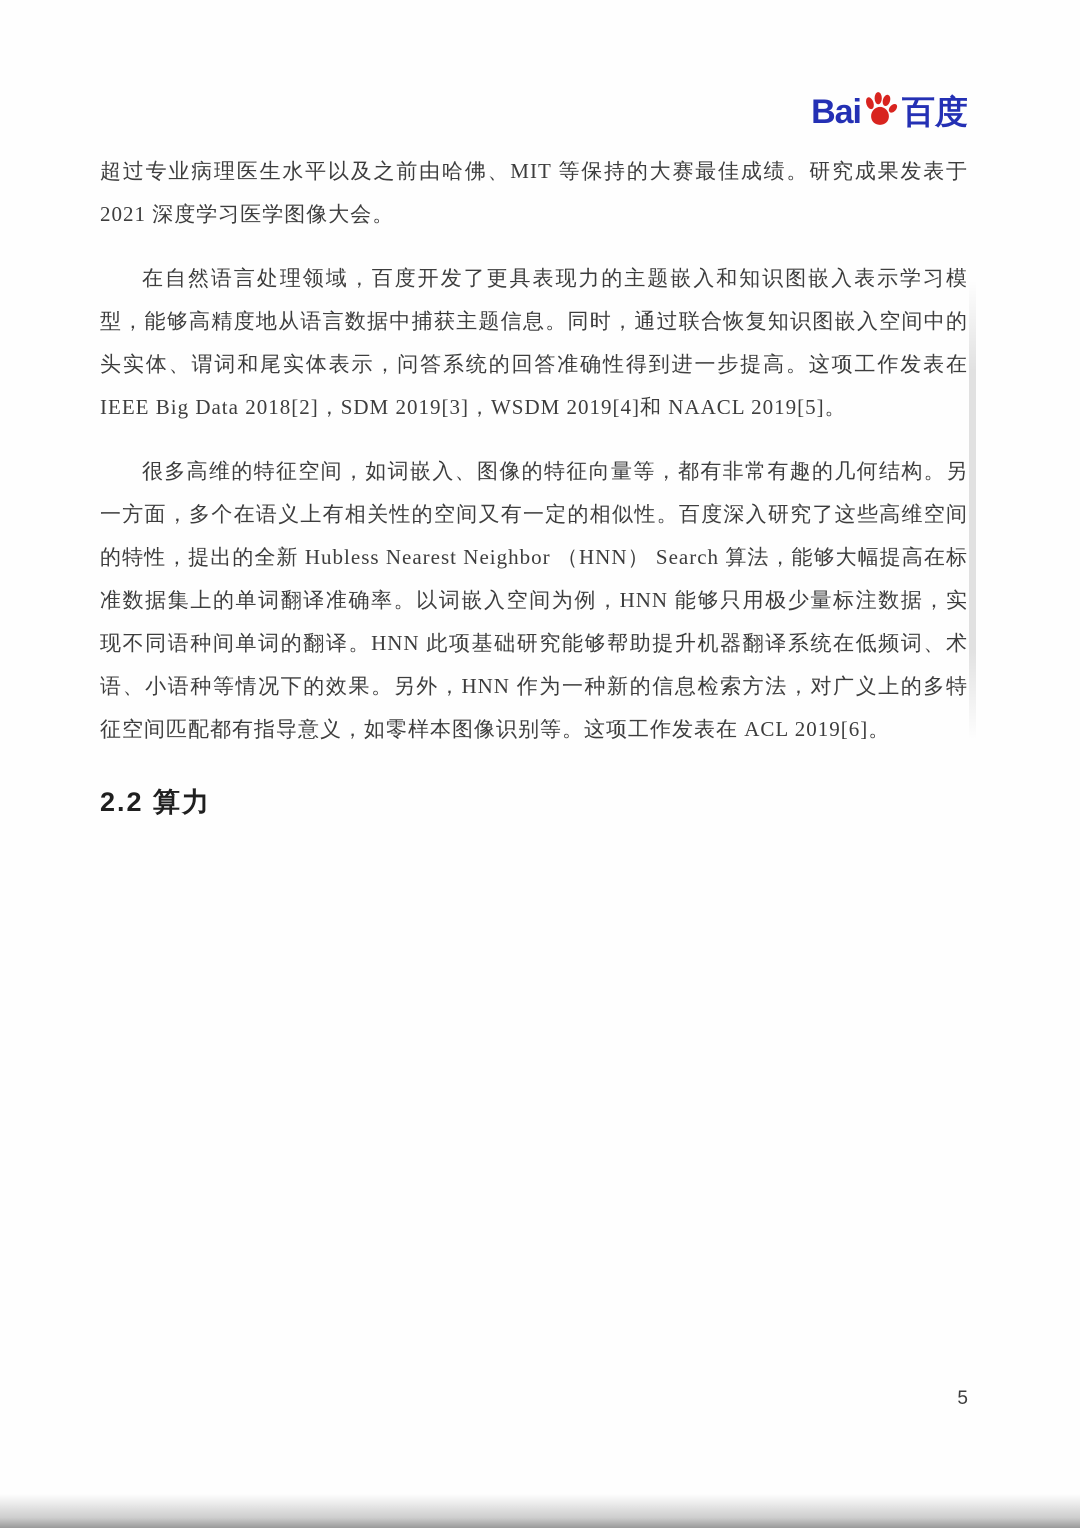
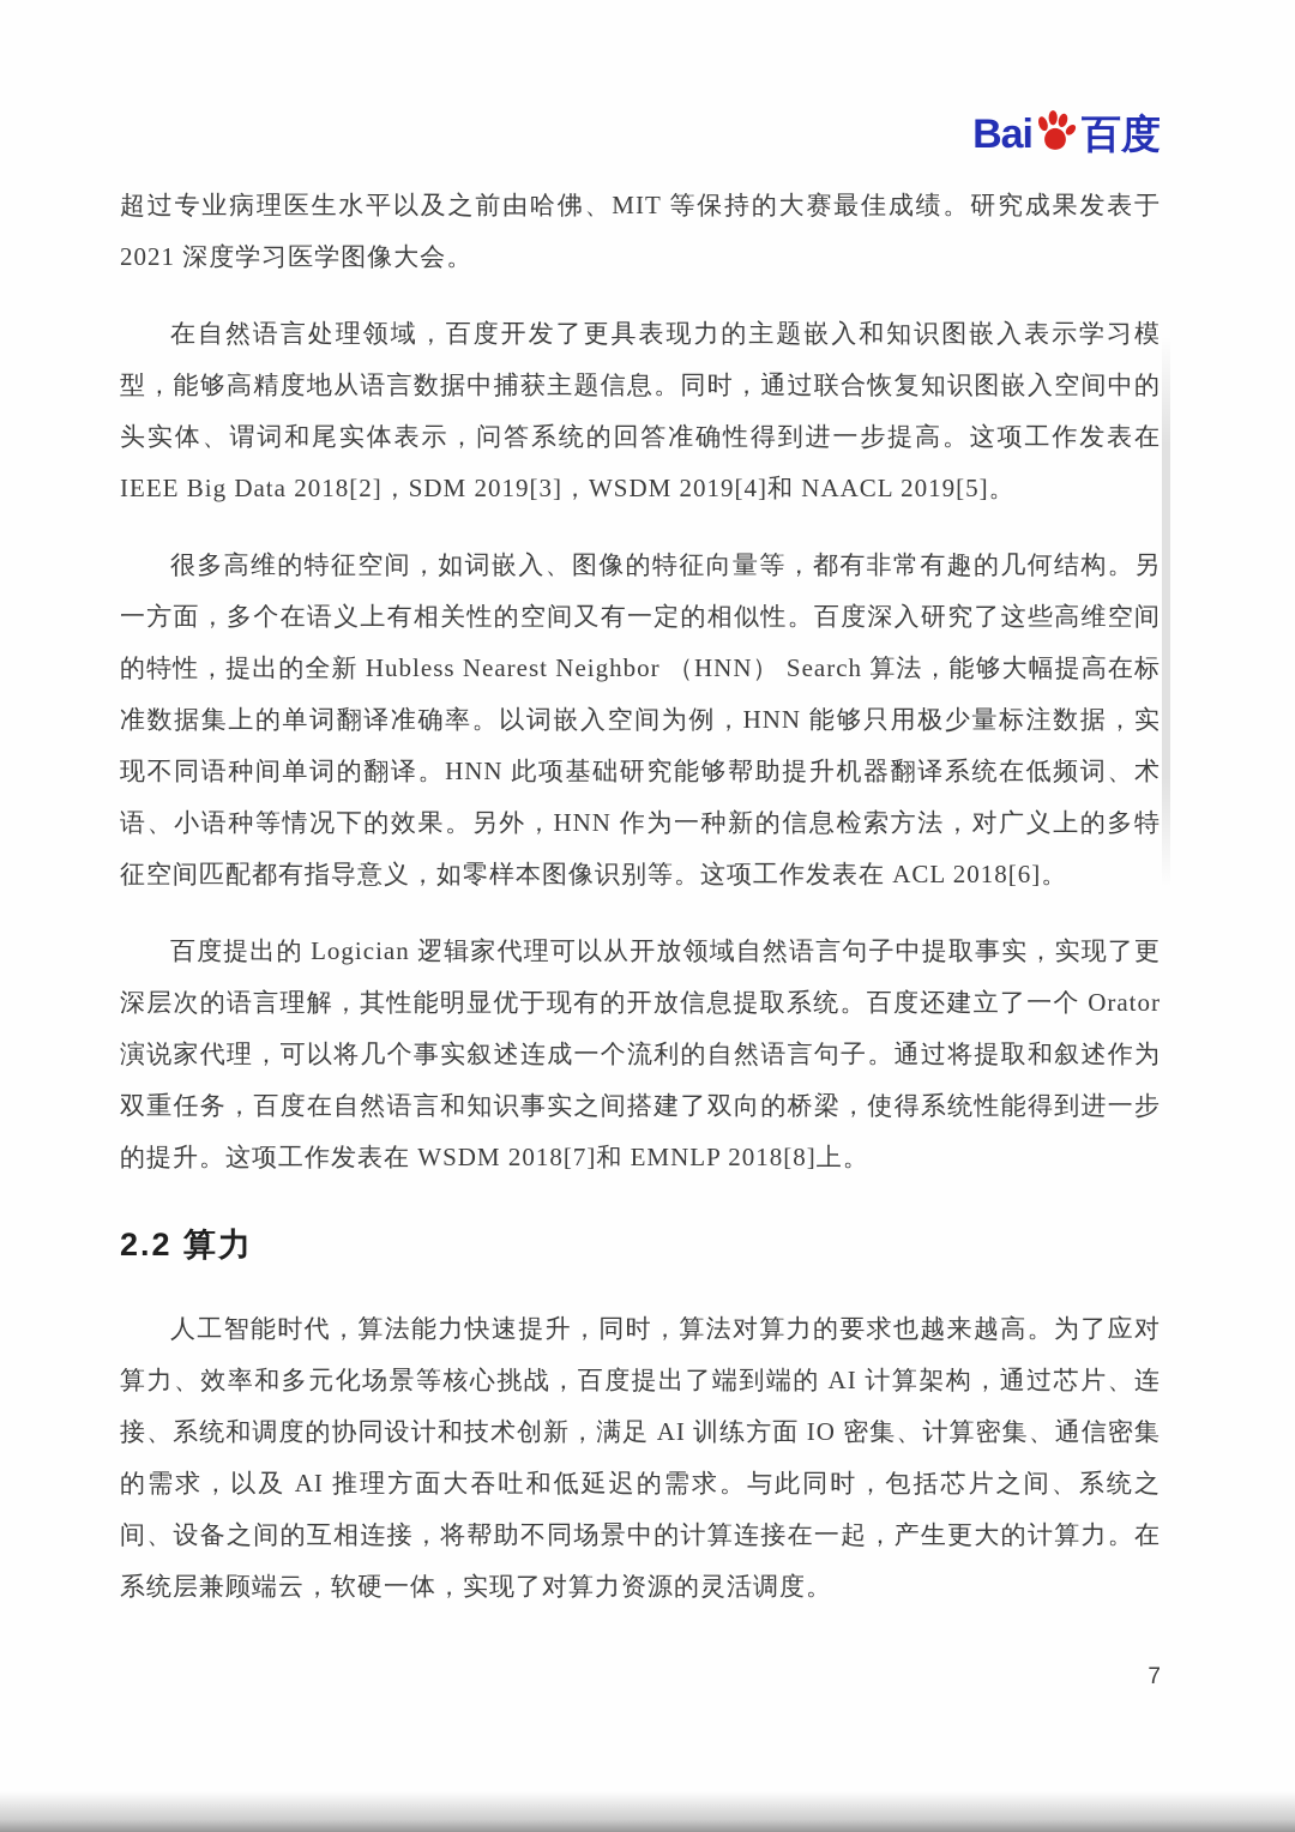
  Bai
  百度
  超过专业病理医生水平以及之前由哈佛、MIT 等保持的大赛最佳成绩。研究成果发表于 2021 深度学习医学图像大会。
  在自然语言处理领域，百度开发了更具表现力的主题嵌入和知识图嵌入表示学习模型，能够高精度地从语言数据中捕获主题信息。同时，通过联合恢复知识图嵌入空间中的头实体、谓词和尾实体表示，问答系统的回答准确性得到进一步提高。这项工作发表在 IEEE Big Data 2018[2]，SDM 2019[3]，WSDM 2019[4]和 NAACL 2019[5]。
- 很多高维的特征空间，如词嵌入、图像的特征向量等，都有非常有趣的几何结构。另一方面，多个在语义上有相关性的空间又有一定的相似性。百度深入研究了这些高维空间的特性，提出的全新 Hubless Nearest Neighbor （HNN） Search 算法，能够大幅提高在标准数据集上的单词翻译准确率。以词嵌入空间为例，HNN 能够只用极少量标注数据，实现不同语种间单词的翻译。HNN 此项基础研究能够帮助提升机器翻译系统在低频词、术语、小语种等情况下的效果。另外，HNN 作为一种新的信息检索方法，对广义上的多特征空间匹配都有指导意义，如零样本图像识别等。这项工作发表在 ACL 2019[6]。
+ 很多高维的特征空间，如词嵌入、图像的特征向量等，都有非常有趣的几何结构。另一方面，多个在语义上有相关性的空间又有一定的相似性。百度深入研究了这些高维空间的特性，提出的全新 Hubless Nearest Neighbor （HNN） Search 算法，能够大幅提高在标准数据集上的单词翻译准确率。以词嵌入空间为例，HNN 能够只用极少量标注数据，实现不同语种间单词的翻译。HNN 此项基础研究能够帮助提升机器翻译系统在低频词、术语、小语种等情况下的效果。另外，HNN 作为一种新的信息检索方法，对广义上的多特征空间匹配都有指导意义，如零样本图像识别等。这项工作发表在 ACL 2018[6]。
+ 百度提出的 Logician 逻辑家代理可以从开放领域自然语言句子中提取事实，实现了更深层次的语言理解，其性能明显优于现有的开放信息提取系统。百度还建立了一个 Orator 演说家代理，可以将几个事实叙述连成一个流利的自然语言句子。通过将提取和叙述作为双重任务，百度在自然语言和知识事实之间搭建了双向的桥梁，使得系统性能得到进一步的提升。这项工作发表在 WSDM 2018[7]和 EMNLP 2018[8]上。
  2.2 算力
+ 人工智能时代，算法能力快速提升，同时，算法对算力的要求也越来越高。为了应对算力、效率和多元化场景等核心挑战，百度提出了端到端的 AI 计算架构，通过芯片、连接、系统和调度的协同设计和技术创新，满足 AI 训练方面 IO 密集、计算密集、通信密集的需求，以及 AI 推理方面大吞吐和低延迟的需求。与此同时，包括芯片之间、系统之间、设备之间的互相连接，将帮助不同场景中的计算连接在一起，产生更大的计算力。在系统层兼顾端云，软硬一体，实现了对算力资源的灵活调度。
- 5
+ 7
